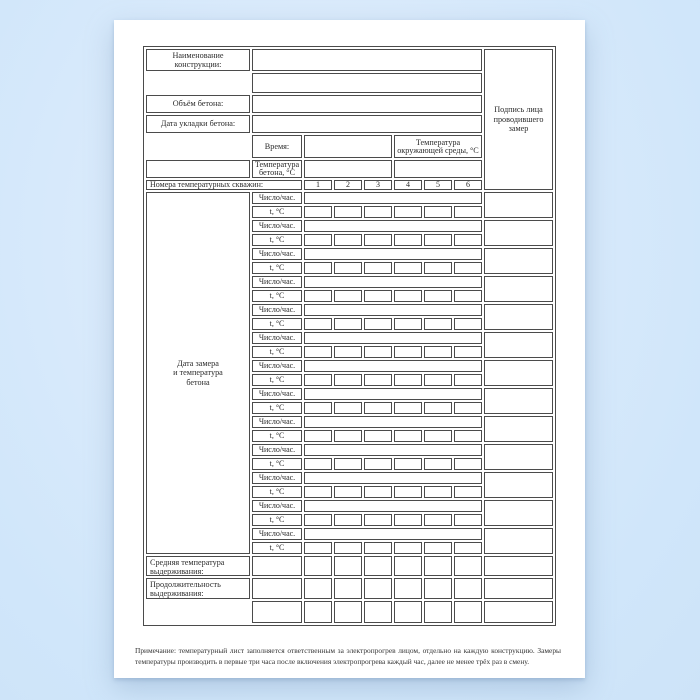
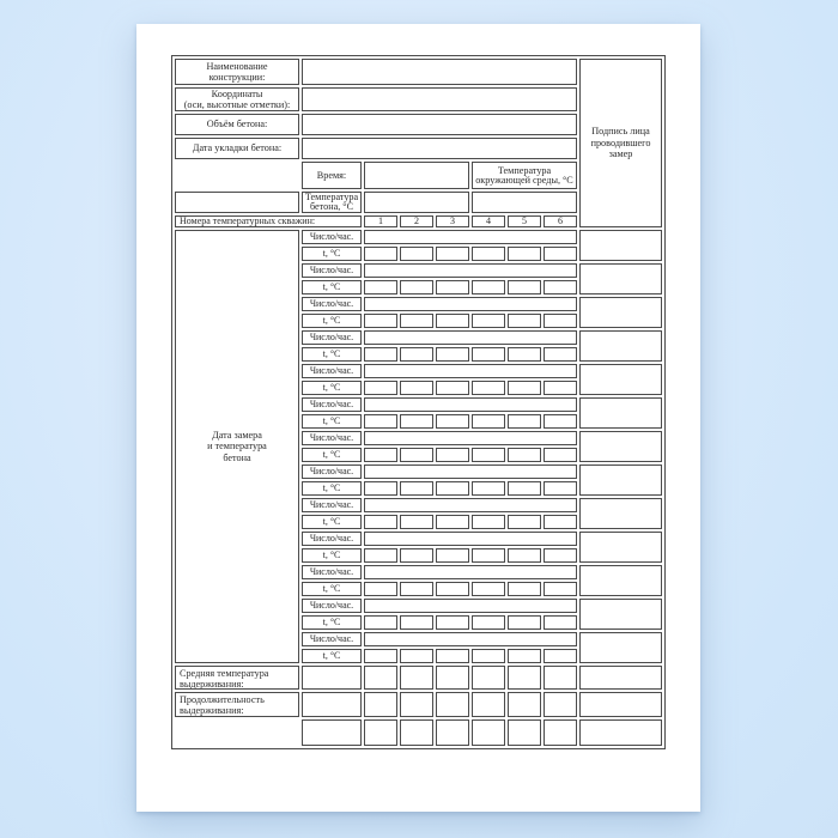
  Наименование
  конструкции:
+ Координаты
+ (оси, высотные отметки):
  Объём бетона:
  Дата укладки бетона:
  Подпись лица
  проводившего
  замер
  Время:
  Температура
  окружающей среды, °С
  Температура
  бетона, °С
  Номера температурных скважин:
  1
  2
  3
  4
  5
  6
  Дата замера
  и температура
  бетона
  Число/час.
  t, °С
  Число/час.
  t, °С
  Число/час.
  t, °С
  Число/час.
  t, °С
  Число/час.
  t, °С
  Число/час.
  t, °С
  Число/час.
  t, °С
  Число/час.
  t, °С
  Число/час.
  t, °С
  Число/час.
  t, °С
  Число/час.
  t, °С
  Число/час.
  t, °С
  Число/час.
  t, °С
  Средняя температура
  выдерживания:
  Продолжительность
  выдерживания:
- Примечание: температурный лист заполняется ответственным за электропрогрев лицом, отдельно на каждую конструкцию. Замеры температуры производить в первые три часа после включения электропрогрева каждый час, далее не менее трёх раз в смену.
